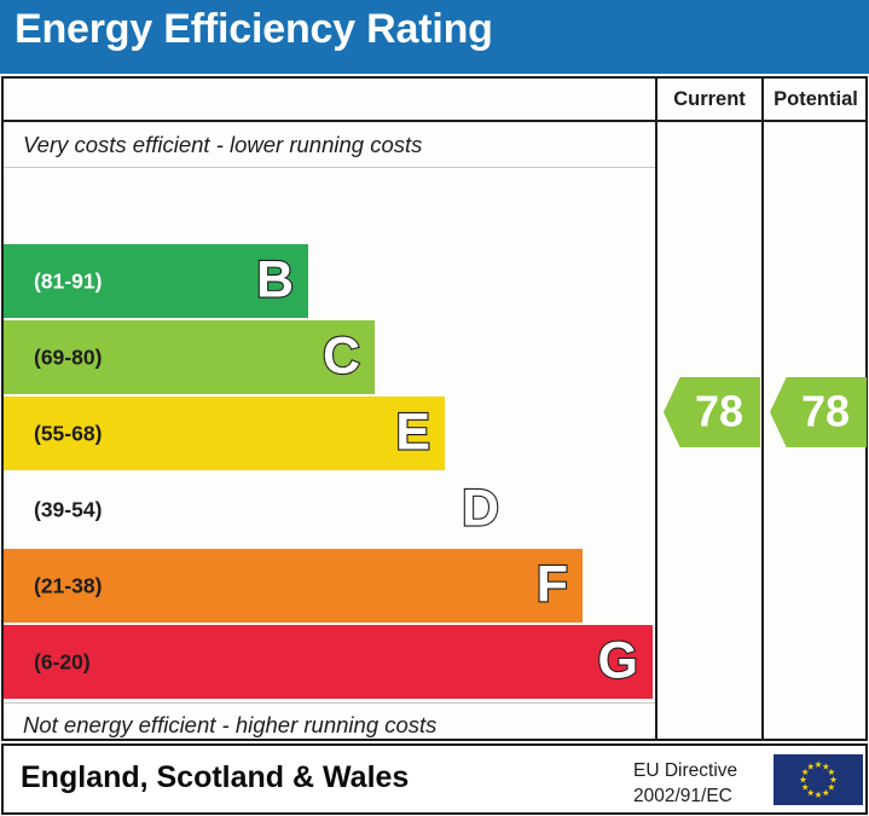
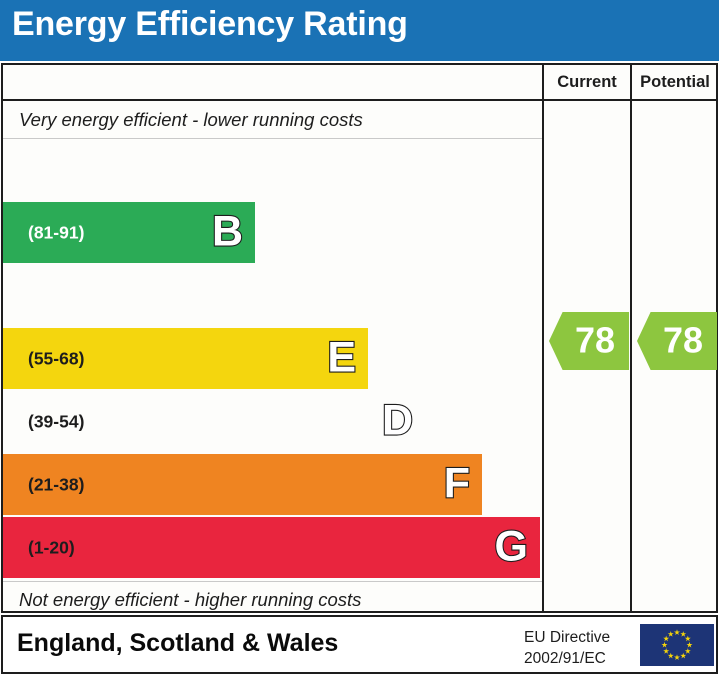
  Energy Efficiency Rating
  Current
  Potential
- Very costs efficient - lower running costs
+ Very energy efficient - lower running costs
  (81-91)
  B
- (69-80)
- C
  (55-68)
  E
  (39-54)
  D
  (21-38)
  F
- (6-20)
+ (1-20)
  G
  Not energy efficient - higher running costs
  78
  78
  England, Scotland & Wales
  EU Directive
  2002/91/EC
